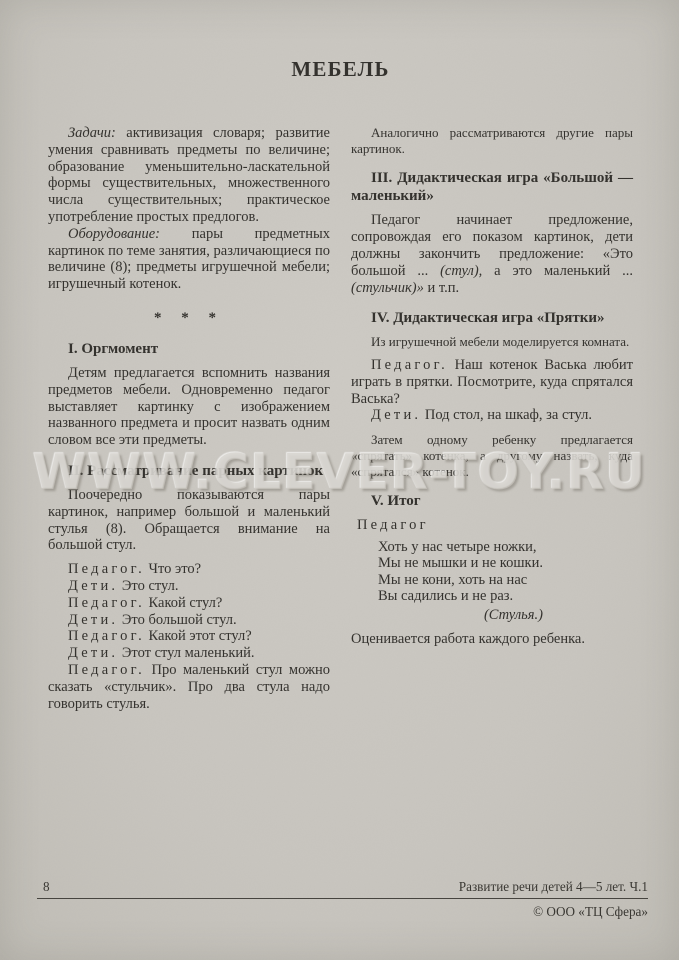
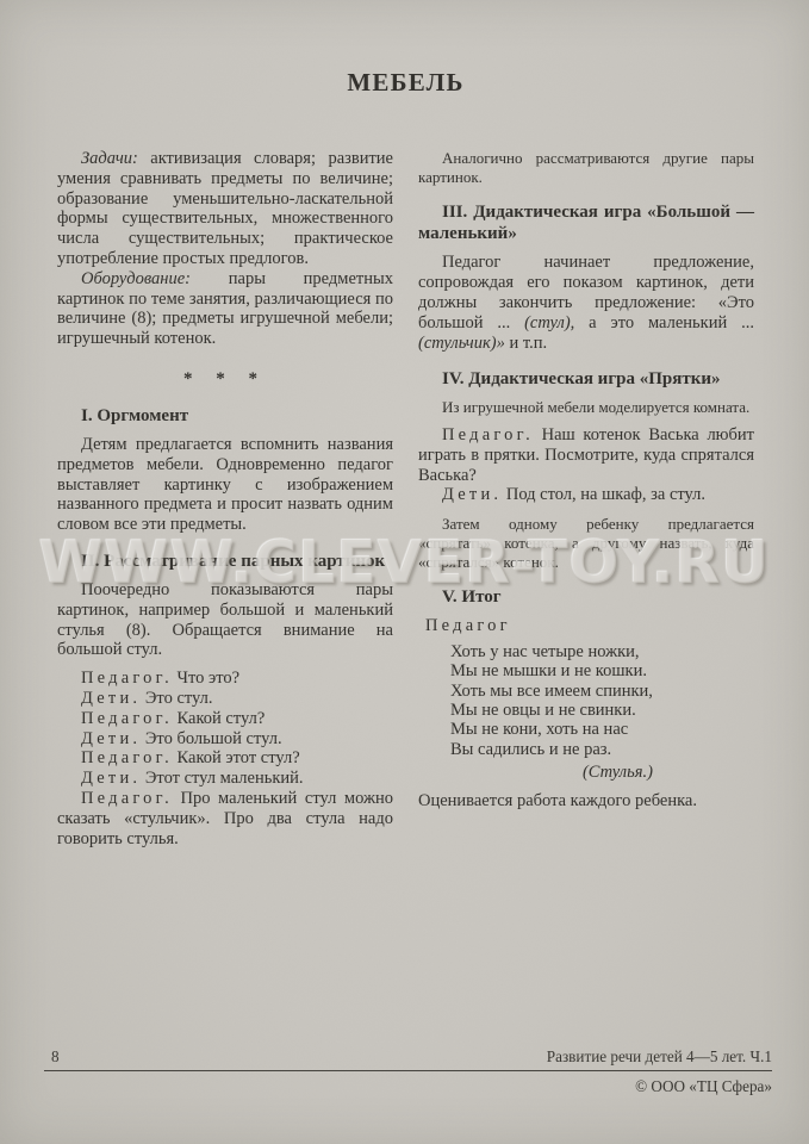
  WWW.CLEVER-TOY.RU
  МЕБЕЛЬ
  Задачи: активизация словаря; развитие умения сравнивать предметы по величине; образование уменьшительно-ласкательной формы существительных, множественного числа существительных; практическое употребление простых предлогов.
  Оборудование: пары предметных картинок по теме занятия, различающиеся по величине (8); предметы игрушечной мебели; игрушечный котенок.
  * * *
  I. Оргмомент
  Детям предлагается вспомнить названия предметов мебели. Одновременно педагог выставляет картинку с изображением названного предмета и просит назвать одним словом все эти предметы.
  II. Рассматривание парных картинок
  Поочередно показываются пары картинок, например большой и маленький стулья (8). Обращается внимание на большой стул.
  Педагог. Что это?
  Дети. Это стул.
  Педагог. Какой стул?
  Дети. Это большой стул.
  Педагог. Какой этот стул?
  Дети. Этот стул маленький.
  Педагог. Про маленький стул можно сказать «стульчик». Про два стула надо говорить стулья.
  Аналогично рассматриваются другие пары картинок.
  III. Дидактическая игра «Большой — маленький»
  Педагог начинает предложение, сопровождая его показом картинок, дети должны закончить предложение: «Это большой ... (стул), а это маленький ... (стульчик)» и т.п.
  IV. Дидактическая игра «Прятки»
  Из игрушечной мебели моделируется комната.
  Педагог. Наш котенок Васька любит играть в прятки. Посмотрите, куда спрятался Васька?
  Дети. Под стол, на шкаф, за стул.
  Затем одному ребенку предлагается «спрятать» котенка, а другому назвать, куда «спрятался» котенок.
  V. Итог
  Педагог
  Хоть у нас четыре ножки,
  Мы не мышки и не кошки.
+ Хоть мы все имеем спинки,
+ Мы не овцы и не свинки.
  Мы не кони, хоть на нас
  Вы садились и не раз.
  (Стулья.)
  Оценивается работа каждого ребенка.
  8
  Развитие речи детей 4—5 лет. Ч.1
  © ООО «ТЦ Сфера»
